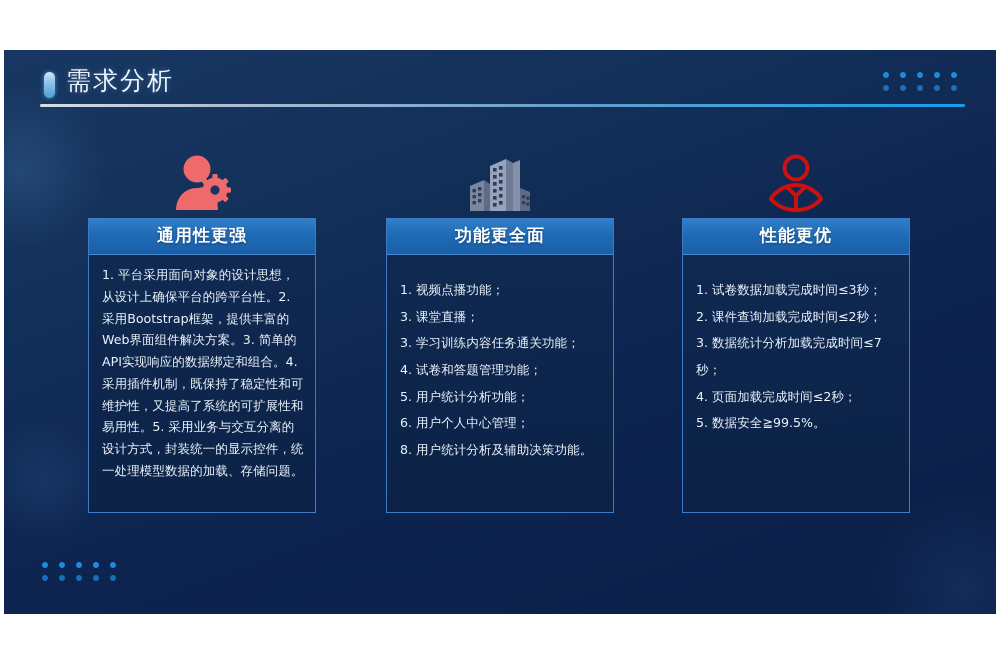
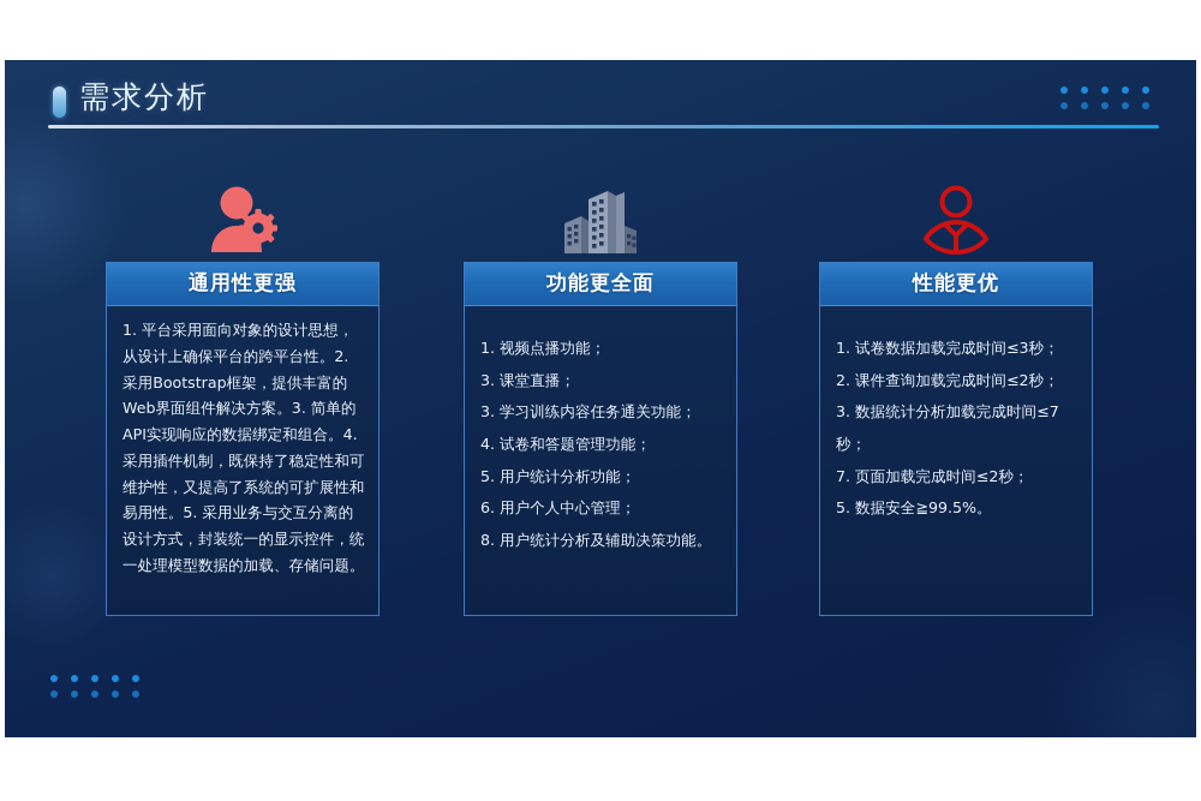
  需求分析
  通用性更强
  1. 平台采用面向对象的设计思想，从设计上确保平台的跨平台性。2. 采用Bootstrap框架，提供丰富的Web界面组件解决方案。3. 简单的API实现响应的数据绑定和组合。4. 采用插件机制，既保持了稳定性和可维护性，又提高了系统的可扩展性和易用性。5. 采用业务与交互分离的设计方式，封装统一的显示控件，统一处理模型数据的加载、存储问题。
  功能更全面
  1. 视频点播功能；
  3. 课堂直播；
  3. 学习训练内容任务通关功能；
  4. 试卷和答题管理功能；
  5. 用户统计分析功能；
  6. 用户个人中心管理；
  8. 用户统计分析及辅助决策功能。
  性能更优
  1. 试卷数据加载完成时间≤3秒；
  2. 课件查询加载完成时间≤2秒；
  3. 数据统计分析加载完成时间≤7秒；
- 4. 页面加载完成时间≤2秒；
+ 7. 页面加载完成时间≤2秒；
  5. 数据安全≧99.5%。
